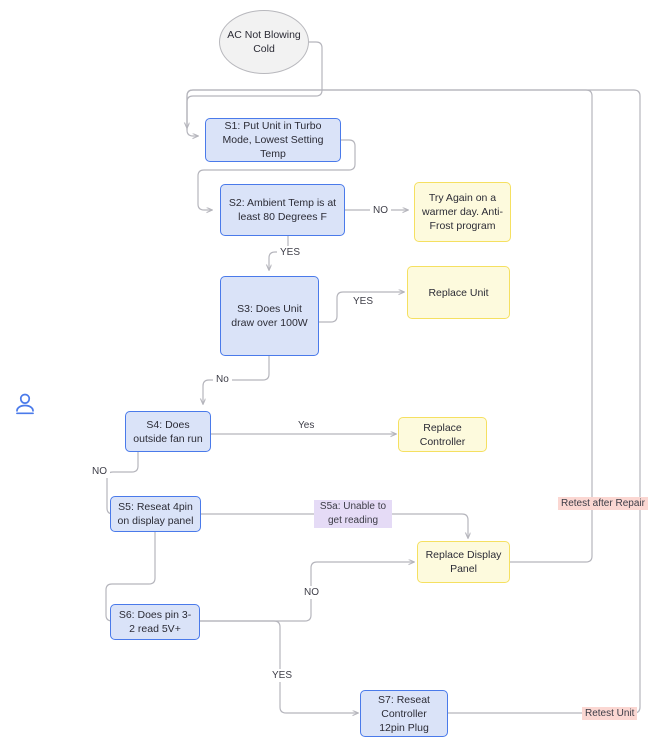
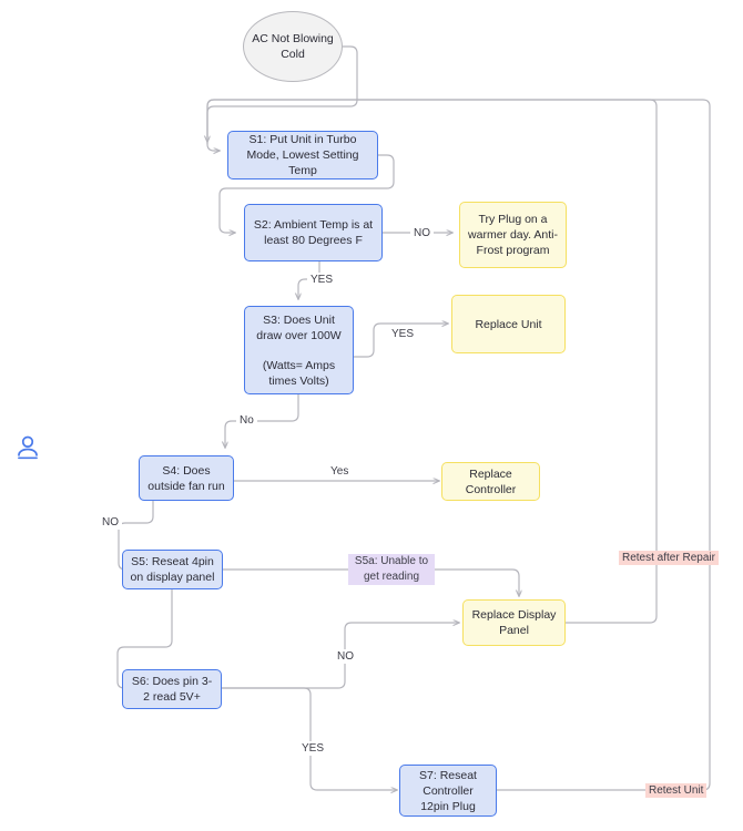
  AC Not Blowing Cold
  S1: Put Unit in Turbo Mode, Lowest Setting Temp
  S2: Ambient Temp is at least 80 Degrees F
  S3: Does Unit draw over 100W
+ (Watts= Amps times Volts)
  S4: Does outside fan run
  S5: Reseat 4pin on display panel
  S6: Does pin 3-2 read 5V+
  S7: Reseat Controller 12pin Plug
- Try Again on a warmer day. Anti-Frost program
+ Try Plug on a warmer day. Anti-Frost program
  Replace Unit
  Replace Controller
  Replace Display Panel
  NO
  YES
  YES
  No
  Yes
  NO
  S5a: Unable to get reading
  NO
  YES
  Retest after Repair
  Retest Unit
